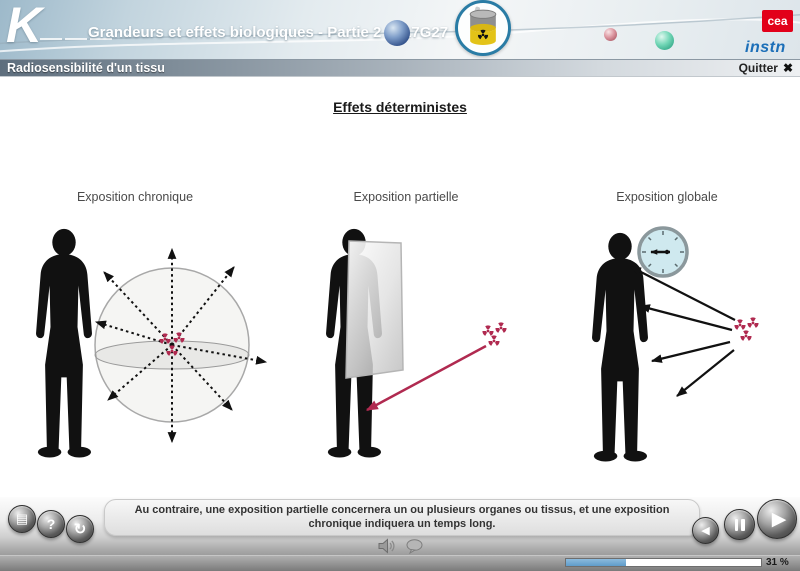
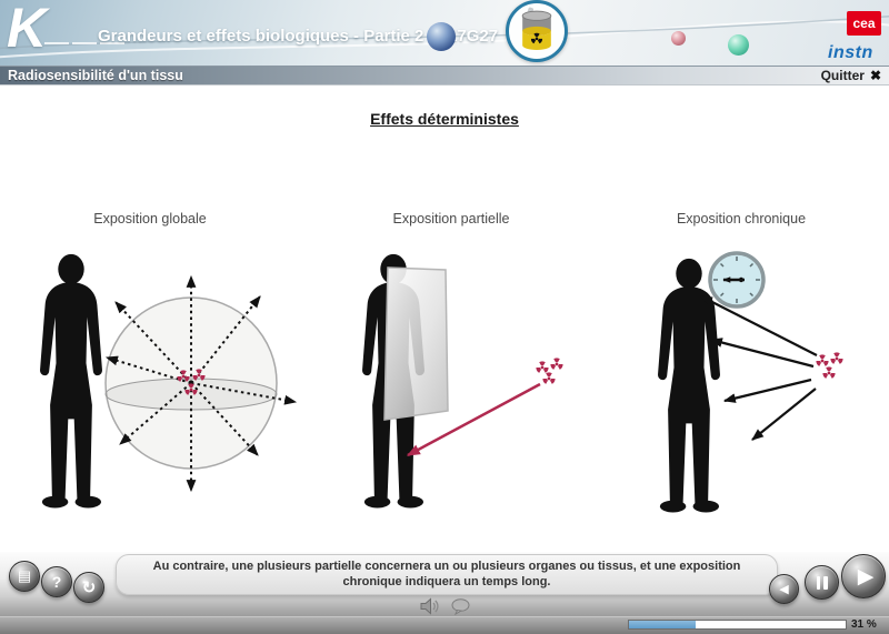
  K
  Grandeurs et effets biologiques - Partie 27G27
  cea
  instn
  Radiosensibilité d'un tissu
  Quitter
  ✖
  Effets déterministes
- Exposition chronique
+ Exposition globale
  Exposition partielle
- Exposition globale
+ Exposition chronique
- Au contraire, une exposition partielle concernera un ou plusieurs organes ou tissus, et une exposition chronique indiquera un temps long.
+ Au contraire, une plusieurs partielle concernera un ou plusieurs organes ou tissus, et une exposition chronique indiquera un temps long.
  ▤
  ?
  ↻
  ◀
  ▶
  31 %
